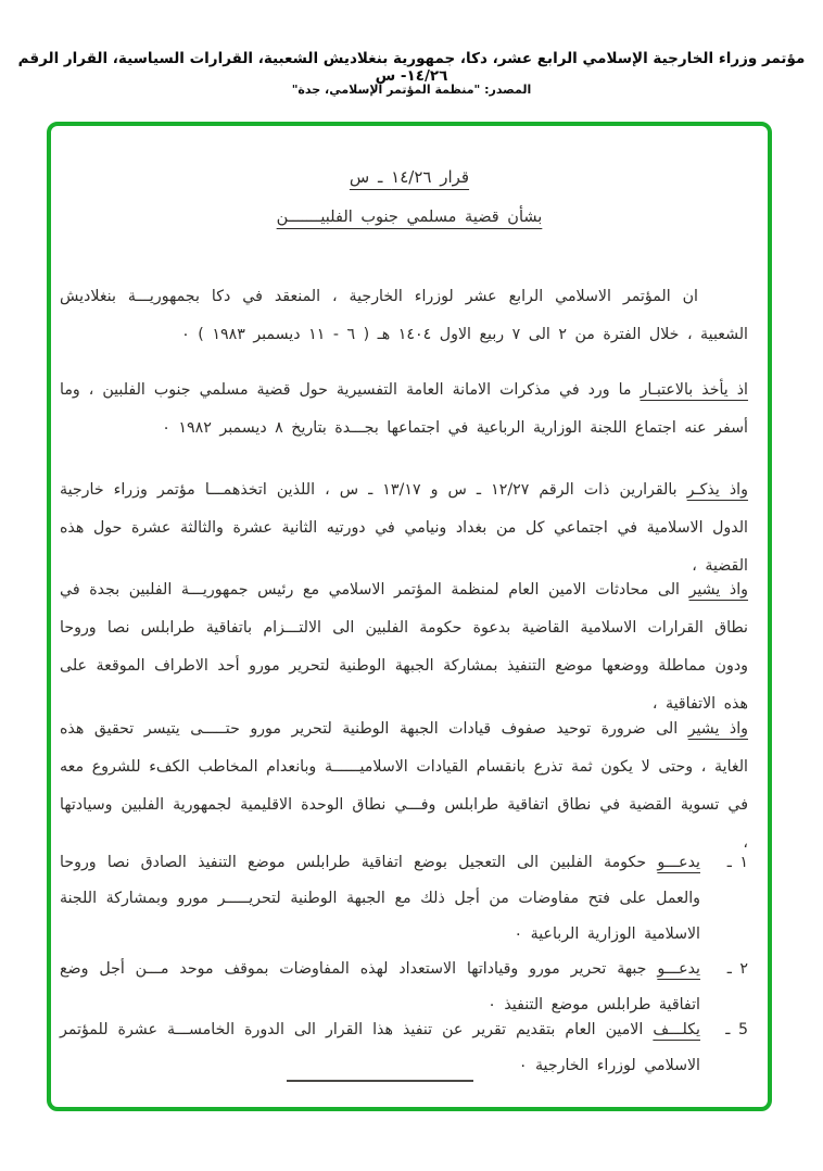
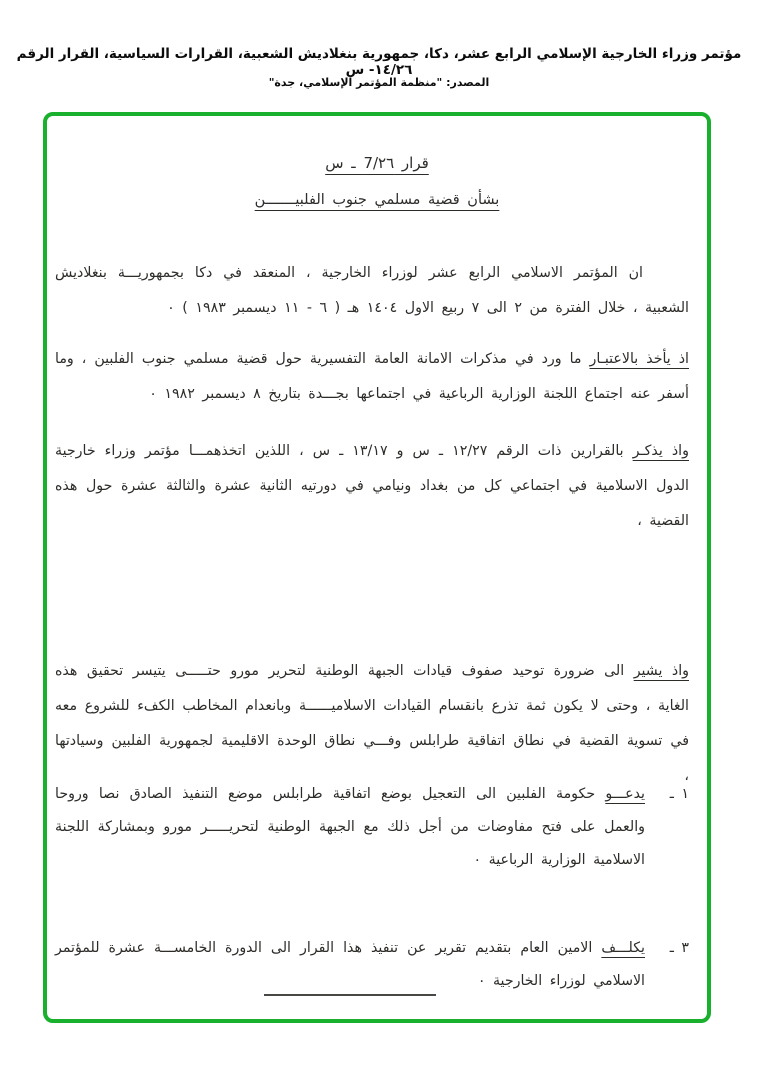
  مؤتمر وزراء الخارجية الإسلامي الرابع عشر، دكا، جمهورية بنغلاديش الشعبية، القرارات السياسية، القرار الرقم ١٤/٢٦- س
  المصدر: "منظمة المؤتمر الإسلامي، جدة"
- قرار ١٤/٢٦ ـ س
+ قرار 7/٢٦ ـ س
  بشأن قضية مسلمي جنوب الفلبيـــــــن
  ان المؤتمر الاسلامي الرابع عشر لوزراء الخارجية ، المنعقد في دكا بجمهوريـــة بنغلاديش الشعبية ، خلال الفترة من ٢ الى ٧ ربيع الاول ١٤٠٤ هـ ( ٦ - ١١ ديسمبر ١٩٨٣ ) ٠
  اذ يأخذ بالاعتبـار ما ورد في مذكرات الامانة العامة التفسيرية حول قضية مسلمي جنوب الفلبين ، وما أسفر عنه اجتماع اللجنة الوزارية الرباعية في اجتماعها بجـــدة بتاريخ ٨ ديسمبر ١٩٨٢ ٠
  واذ يذكـر بالقرارين ذات الرقم ١٢/٢٧ ـ س و ١٣/١٧ ـ س ، اللذين اتخذهمـــا مؤتمر وزراء خارجية الدول الاسلامية في اجتماعي كل من بغداد ونيامي في دورتيه الثانية عشرة والثالثة عشرة حول هذه القضية ،
- واذ يشير الى محادثات الامين العام لمنظمة المؤتمر الاسلامي مع رئيس جمهوريـــة الفلبين بجدة في نطاق القرارات الاسلامية القاضية بدعوة حكومة الفلبين الى الالتـــزام باتفاقية طرابلس نصا وروحا ودون مماطلة ووضعها موضع التنفيذ بمشاركة الجبهة الوطنية لتحرير مورو أحد الاطراف الموقعة على هذه الاتفاقية ،
  واذ يشير الى ضرورة توحيد صفوف قيادات الجبهة الوطنية لتحرير مورو حتـــــى يتيسر تحقيق هذه الغاية ، وحتى لا يكون ثمة تذرع بانقسام القيادات الاسلاميــــــة وبانعدام المخاطب الكفء للشروع معه في تسوية القضية في نطاق اتفاقية طرابلس وفـــي نطاق الوحدة الاقليمية لجمهورية الفلبين وسيادتها ،
  ١ ـ
  يدعـــو حكومة الفلبين الى التعجيل بوضع اتفاقية طرابلس موضع التنفيذ الصادق نصا وروحا والعمل على فتح مفاوضات من أجل ذلك مع الجبهة الوطنية لتحريـــــر مورو وبمشاركة اللجنة الاسلامية الوزارية الرباعية ٠
- ٢ ـ
- يدعـــو جبهة تحرير مورو وقياداتها الاستعداد لهذه المفاوضات بموقف موحد مـــن أجل وضع اتفاقية طرابلس موضع التنفيذ ٠
- 5 ـ
+ ٣ ـ
  يكلـــف الامين العام بتقديم تقرير عن تنفيذ هذا القرار الى الدورة الخامســـة عشرة للمؤتمر الاسلامي لوزراء الخارجية ٠
